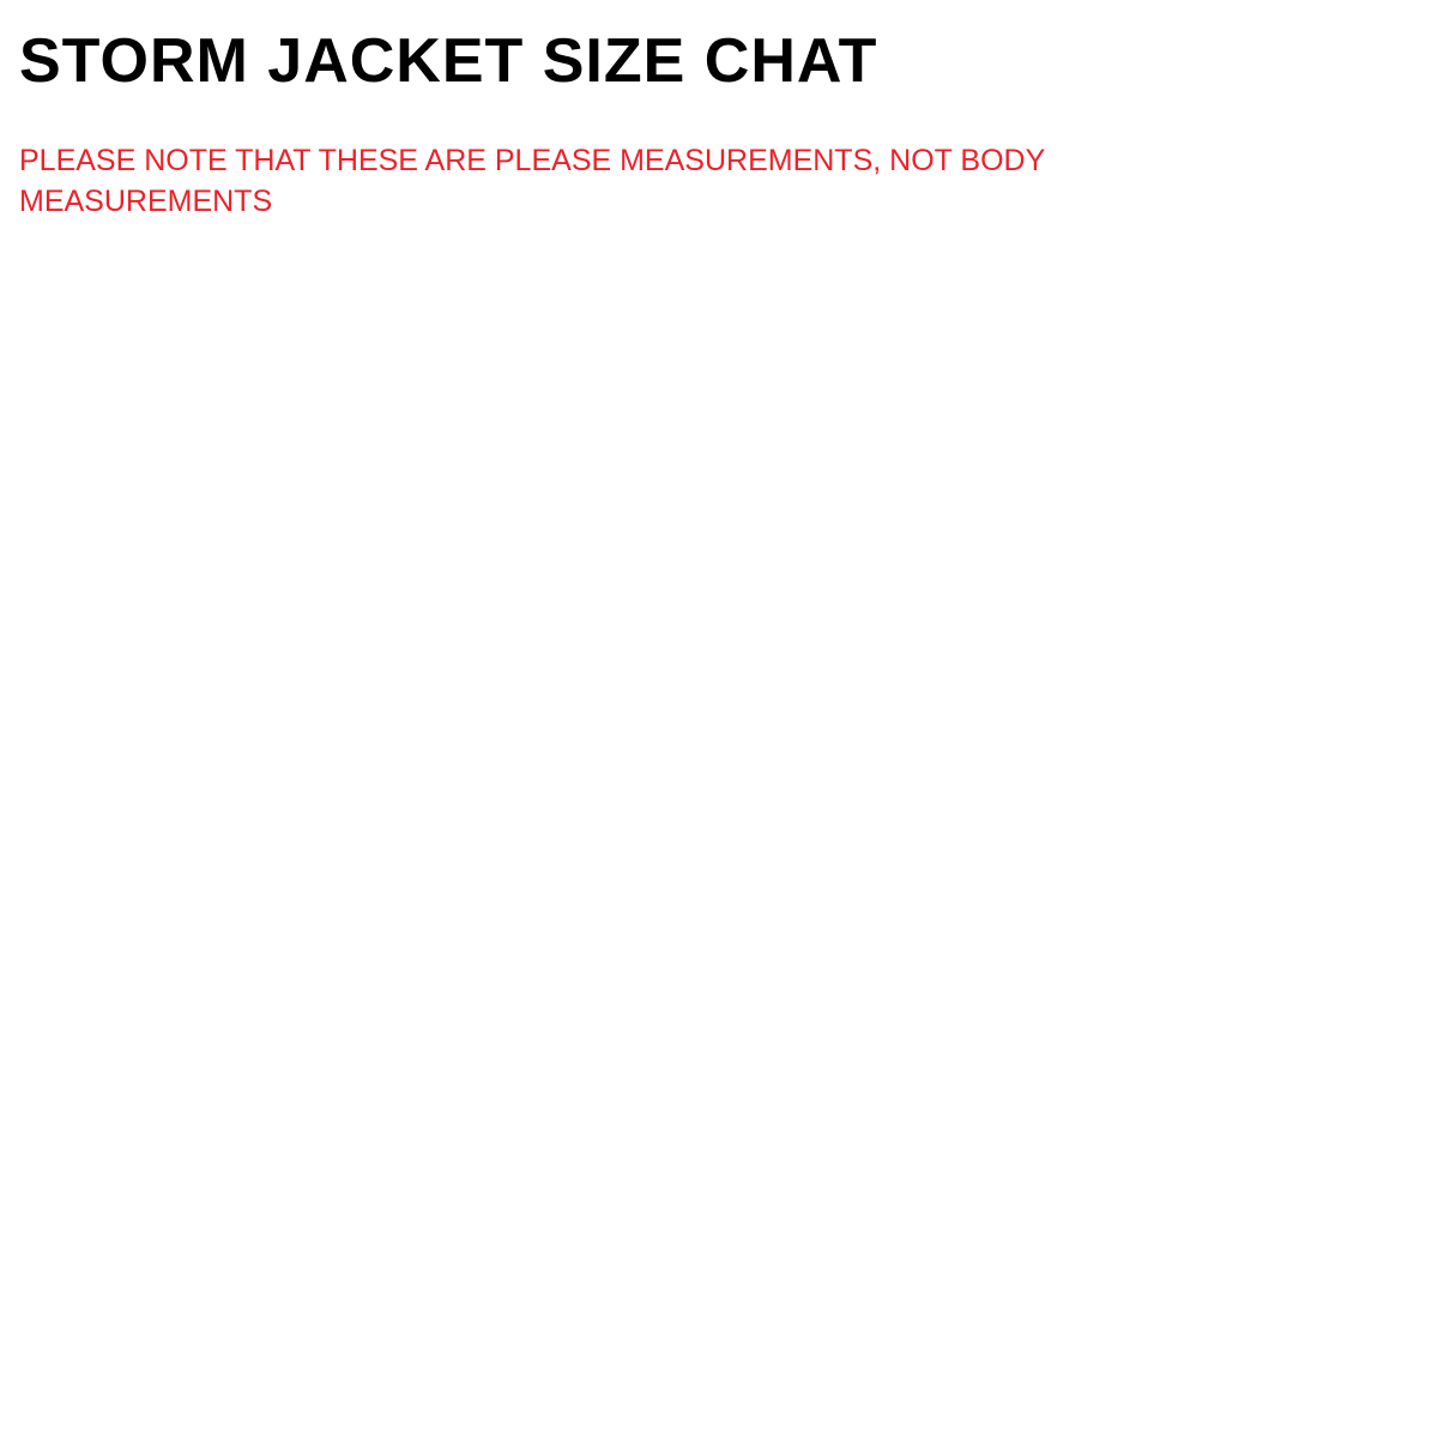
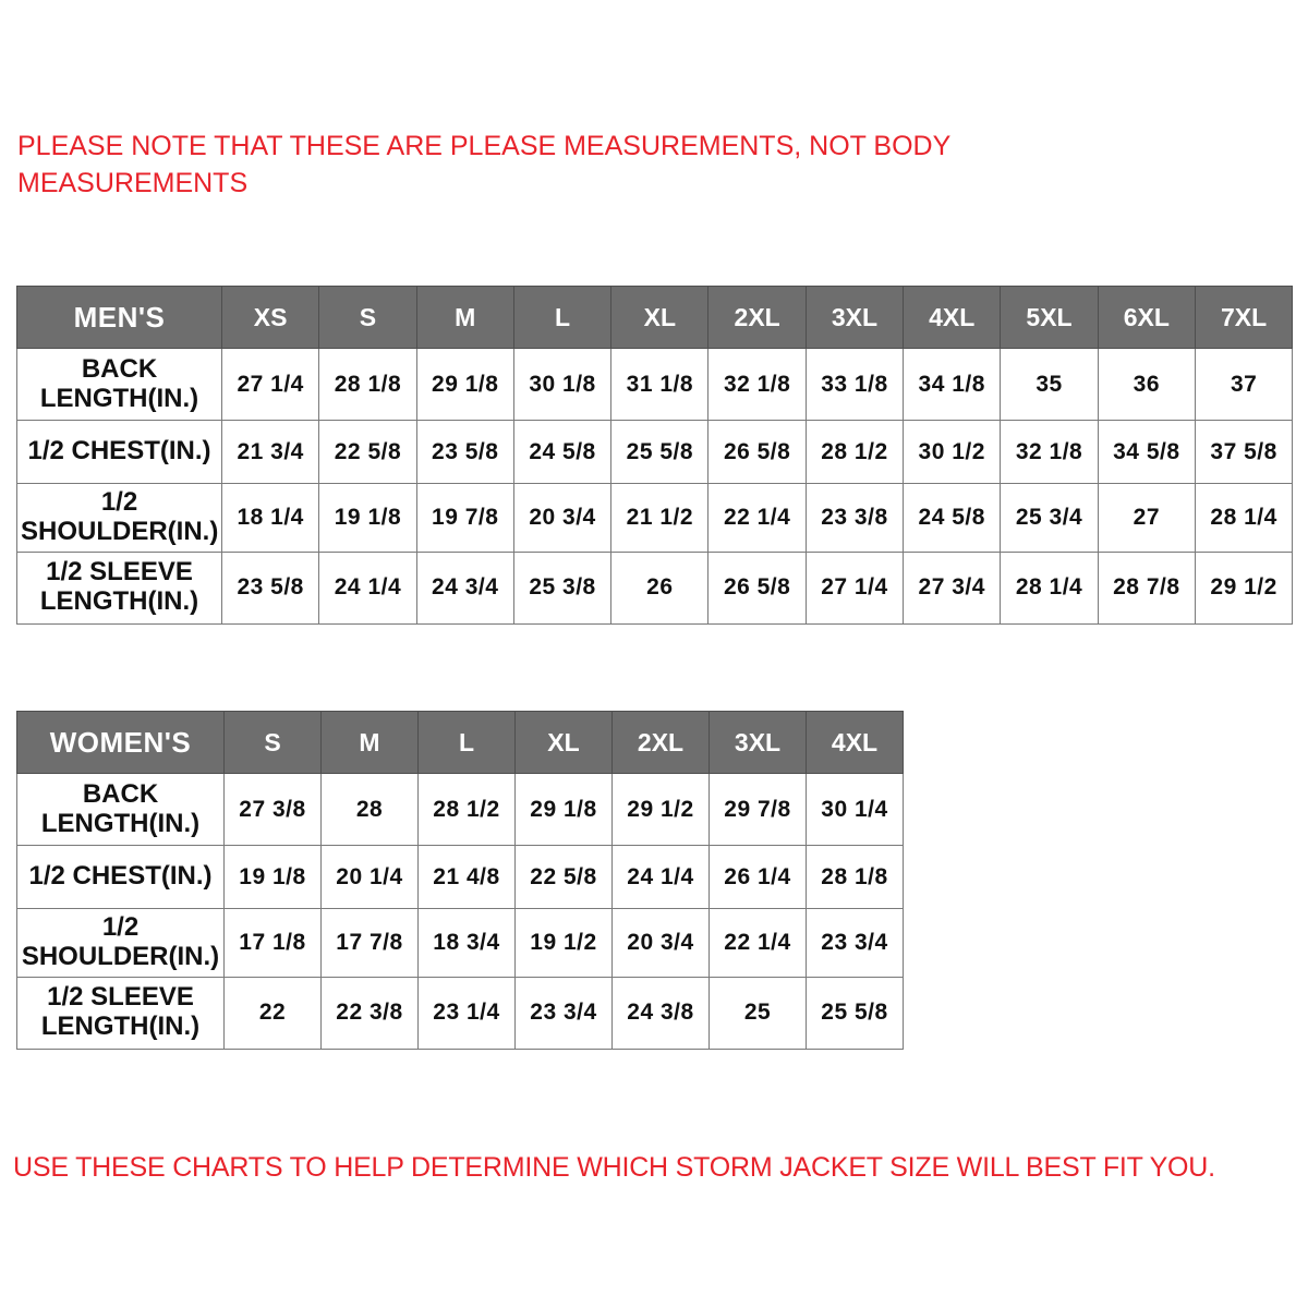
- STORM JACKET SIZE CHAT
  PLEASE NOTE THAT THESE ARE PLEASE MEASUREMENTS, NOT BODY MEASUREMENTS
+ MEN'S	XS	S	M	L	XL	2XL	3XL	4XL	5XL	6XL	7XL
+ BACKLENGTH(IN.)	27 1/4	28 1/8	29 1/8	30 1/8	31 1/8	32 1/8	33 1/8	34 1/8	35	36	37
+ 1/2 CHEST(IN.)	21 3/4	22 5/8	23 5/8	24 5/8	25 5/8	26 5/8	28 1/2	30 1/2	32 1/8	34 5/8	37 5/8
+ 1/2 SHOULDER(IN.)	18 1/4	19 1/8	19 7/8	20 3/4	21 1/2	22 1/4	23 3/8	24 5/8	25 3/4	27	28 1/4
+ 1/2 SLEEVELENGTH(IN.)	23 5/8	24 1/4	24 3/4	25 3/8	26	26 5/8	27 1/4	27 3/4	28 1/4	28 7/8	29 1/2
+ WOMEN'S	S	M	L	XL	2XL	3XL	4XL
+ BACKLENGTH(IN.)	27 3/8	28	28 1/2	29 1/8	29 1/2	29 7/8	30 1/4
+ 1/2 CHEST(IN.)	19 1/8	20 1/4	21 4/8	22 5/8	24 1/4	26 1/4	28 1/8
+ 1/2 SHOULDER(IN.)	17 1/8	17 7/8	18 3/4	19 1/2	20 3/4	22 1/4	23 3/4
+ 1/2 SLEEVELENGTH(IN.)	22	22 3/8	23 1/4	23 3/4	24 3/8	25	25 5/8
+ USE THESE CHARTS TO HELP DETERMINE WHICH STORM JACKET SIZE WILL BEST FIT YOU.
